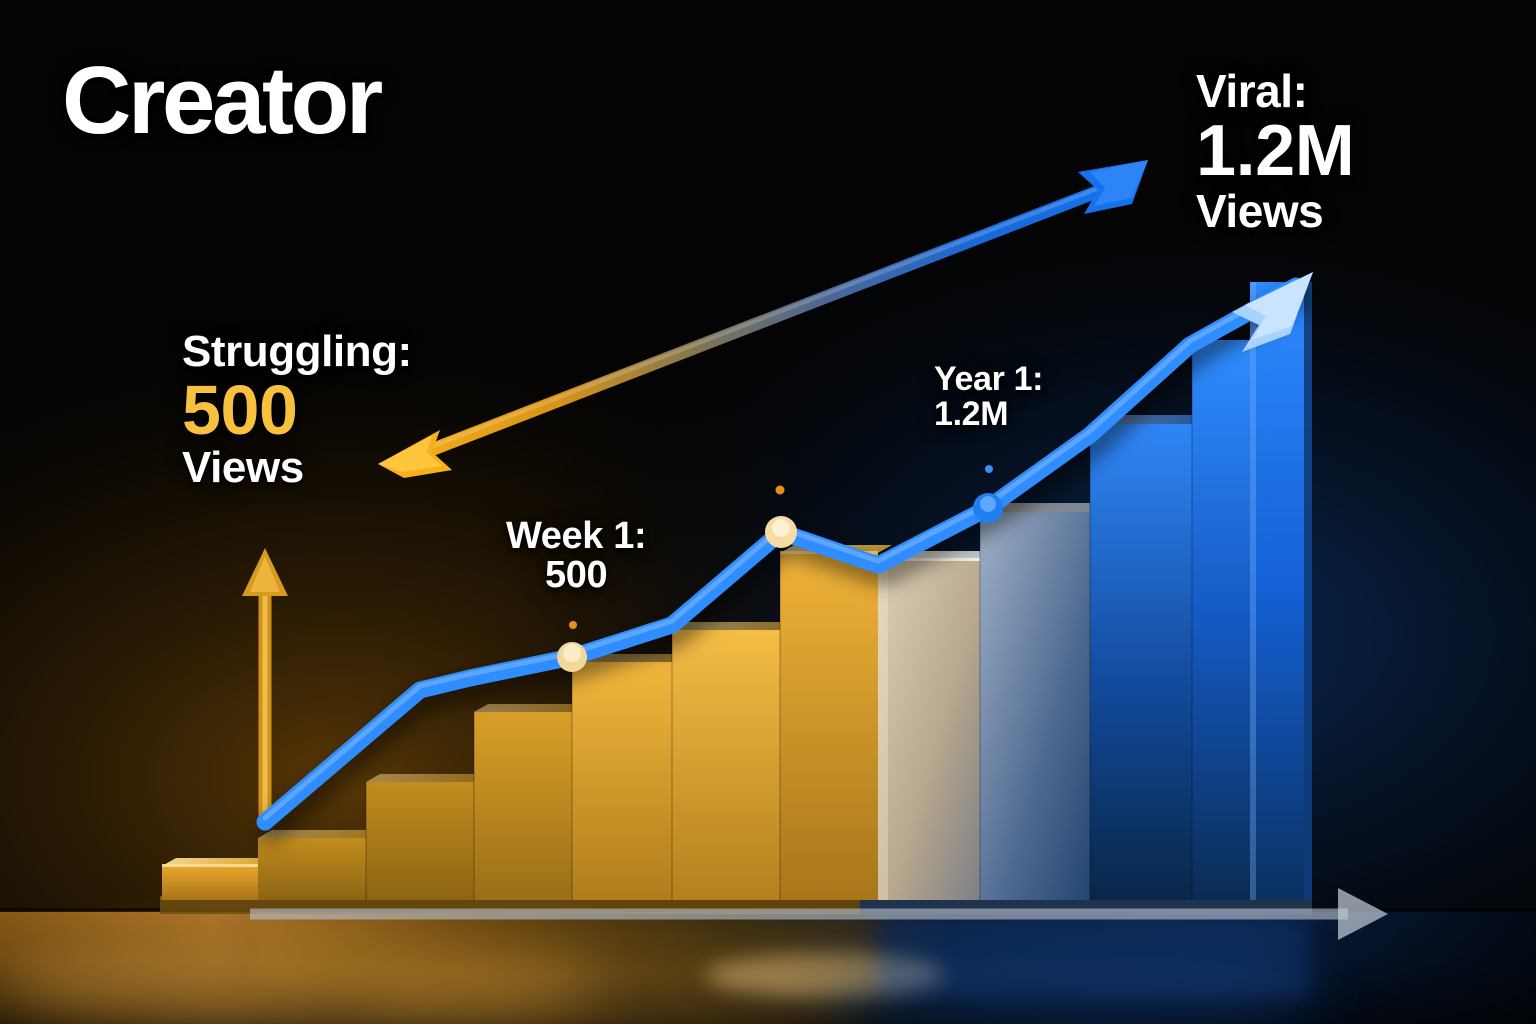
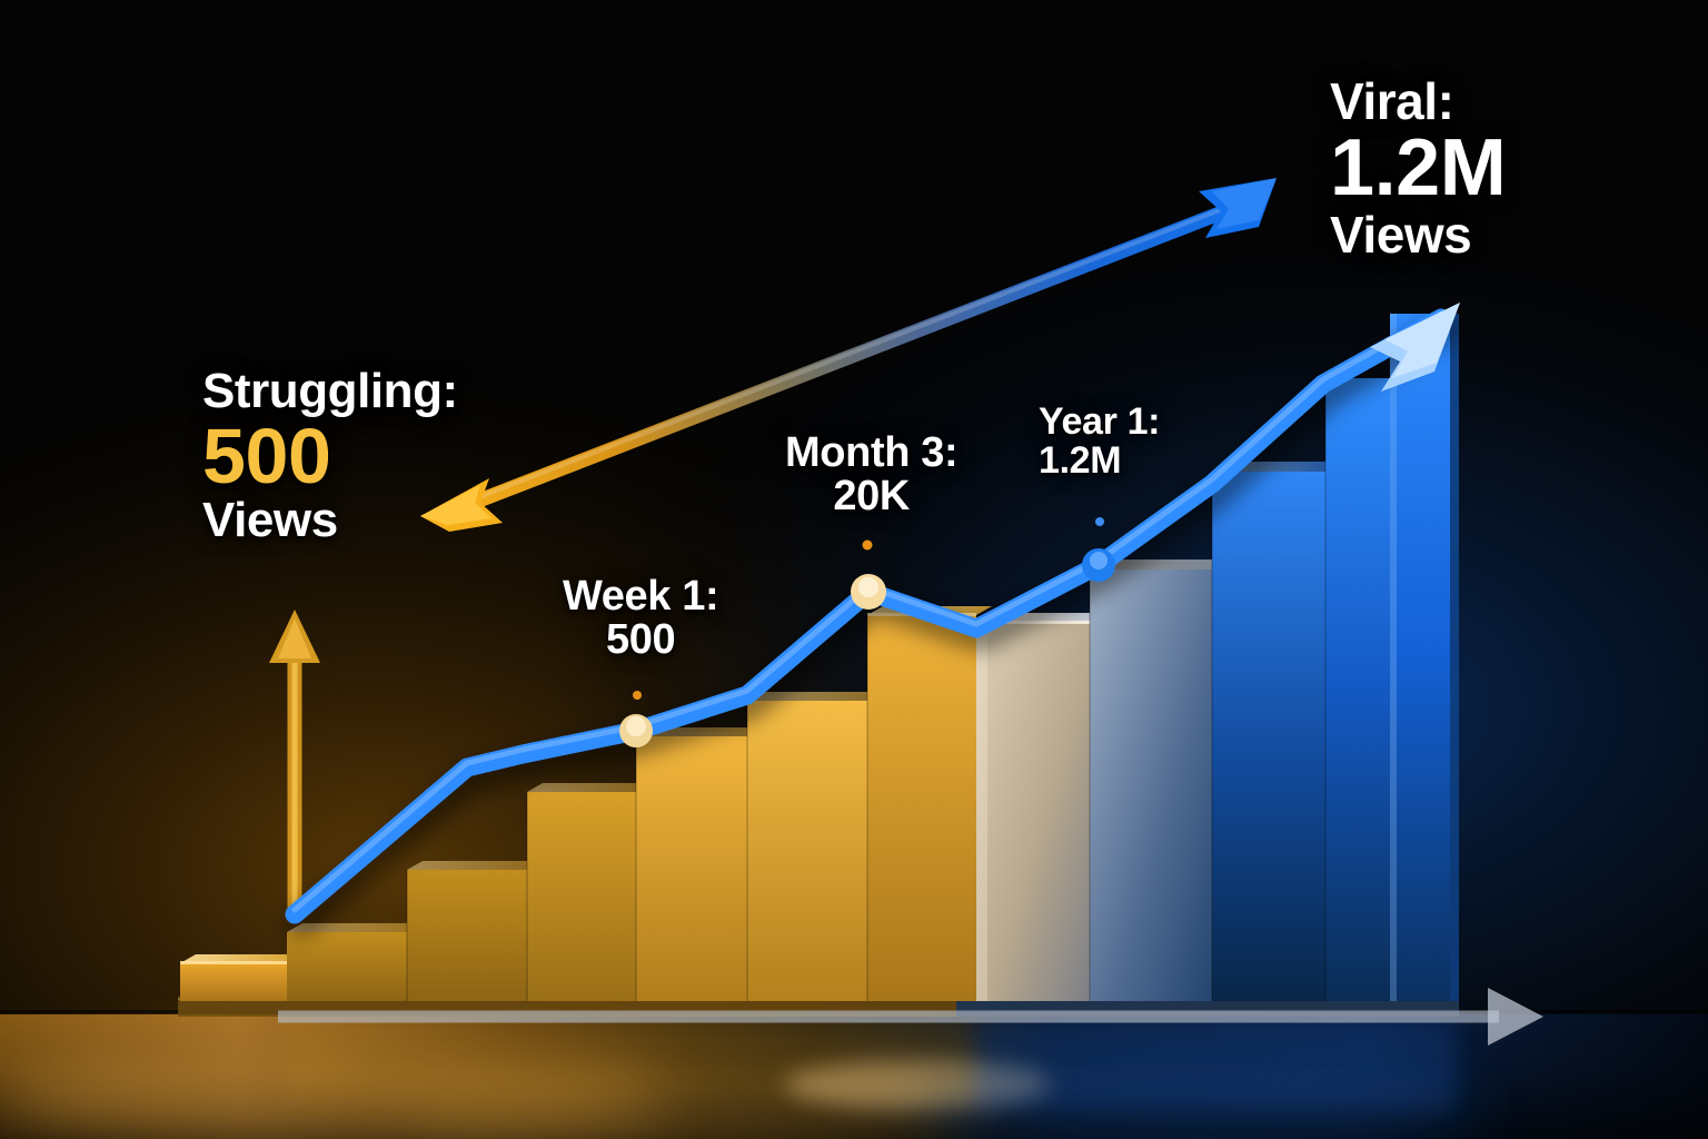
- Creator
  Struggling:
  500
  Views
  Viral:
  1.2M
  Views
  Week 1:
  500
+ Month 3:
+ 20K
  Year 1:
  1.2M
